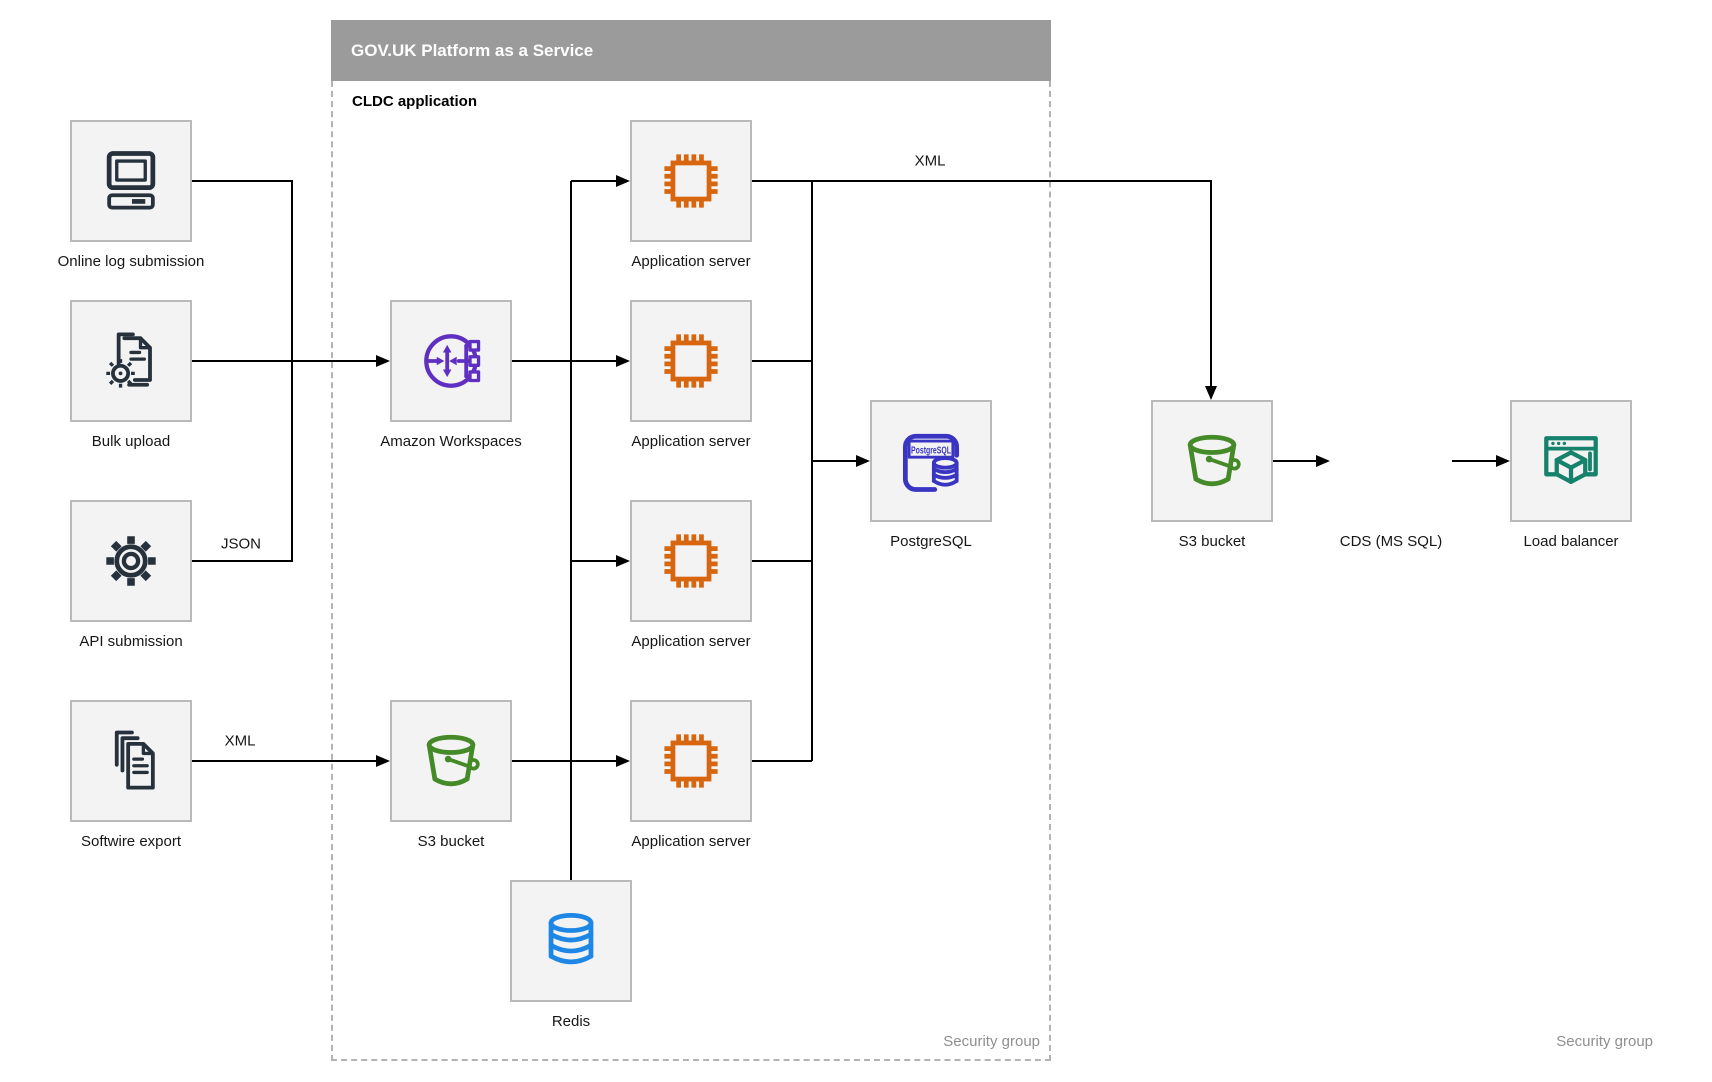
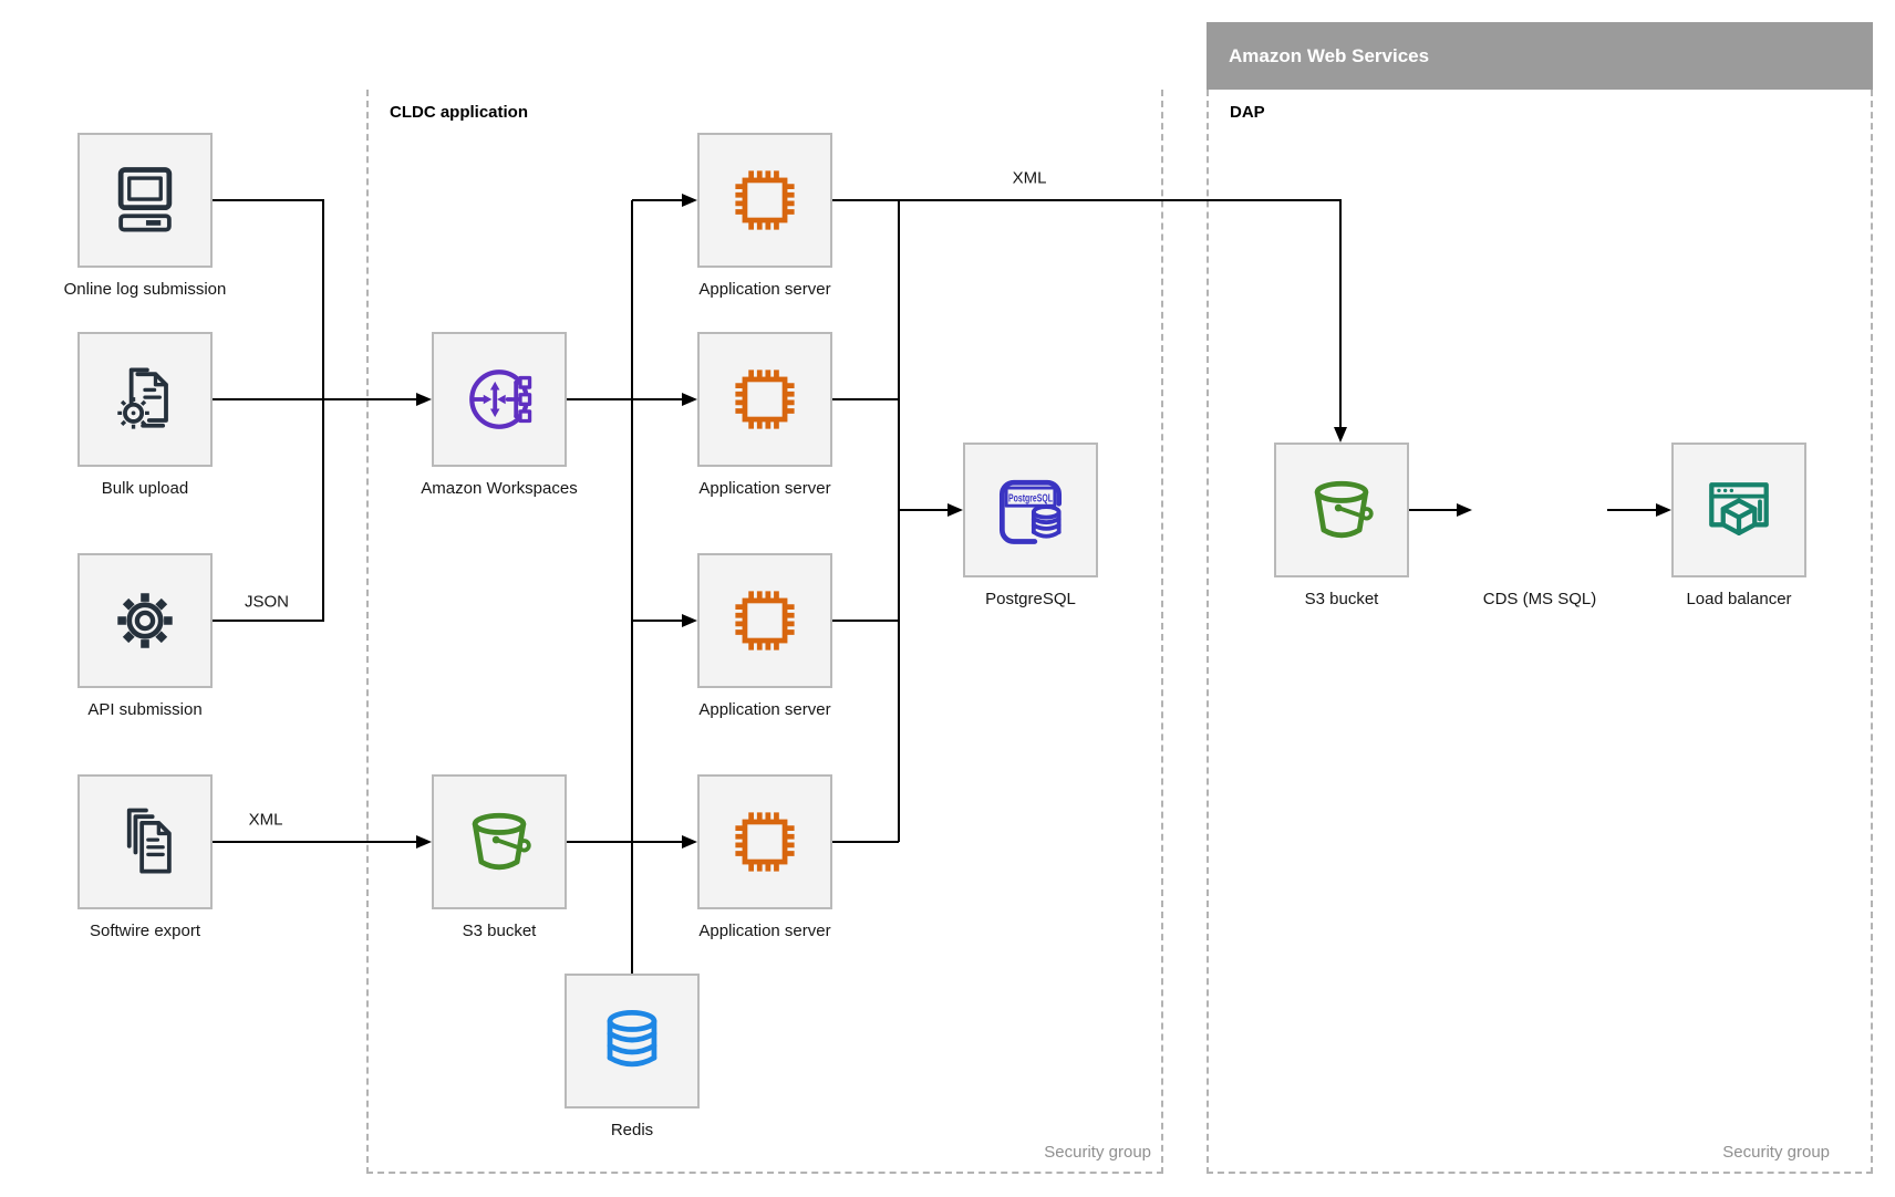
- GOV.UK Platform as a Service
  CLDC application
+ Amazon Web Services
+ DAP
  Security group
  Security group
  Online log submission
  Bulk upload
  API submission
  Softwire export
  Amazon Workspaces
  S3 bucket
  Application server
  Application server
  Application server
  Application server
  PostgreSQL
  PostgreSQL
  Redis
  S3 bucket
  CDS (MS SQL)
  Load balancer
  JSON
  XML
  XML
